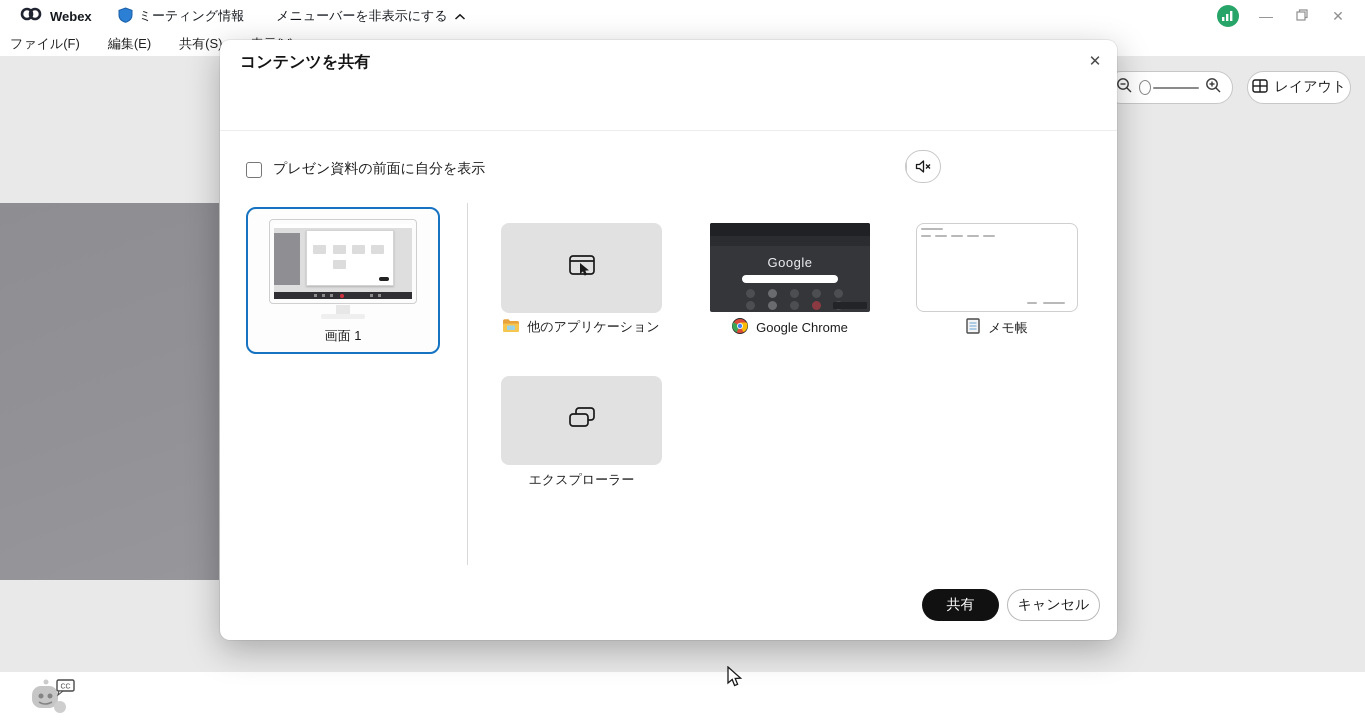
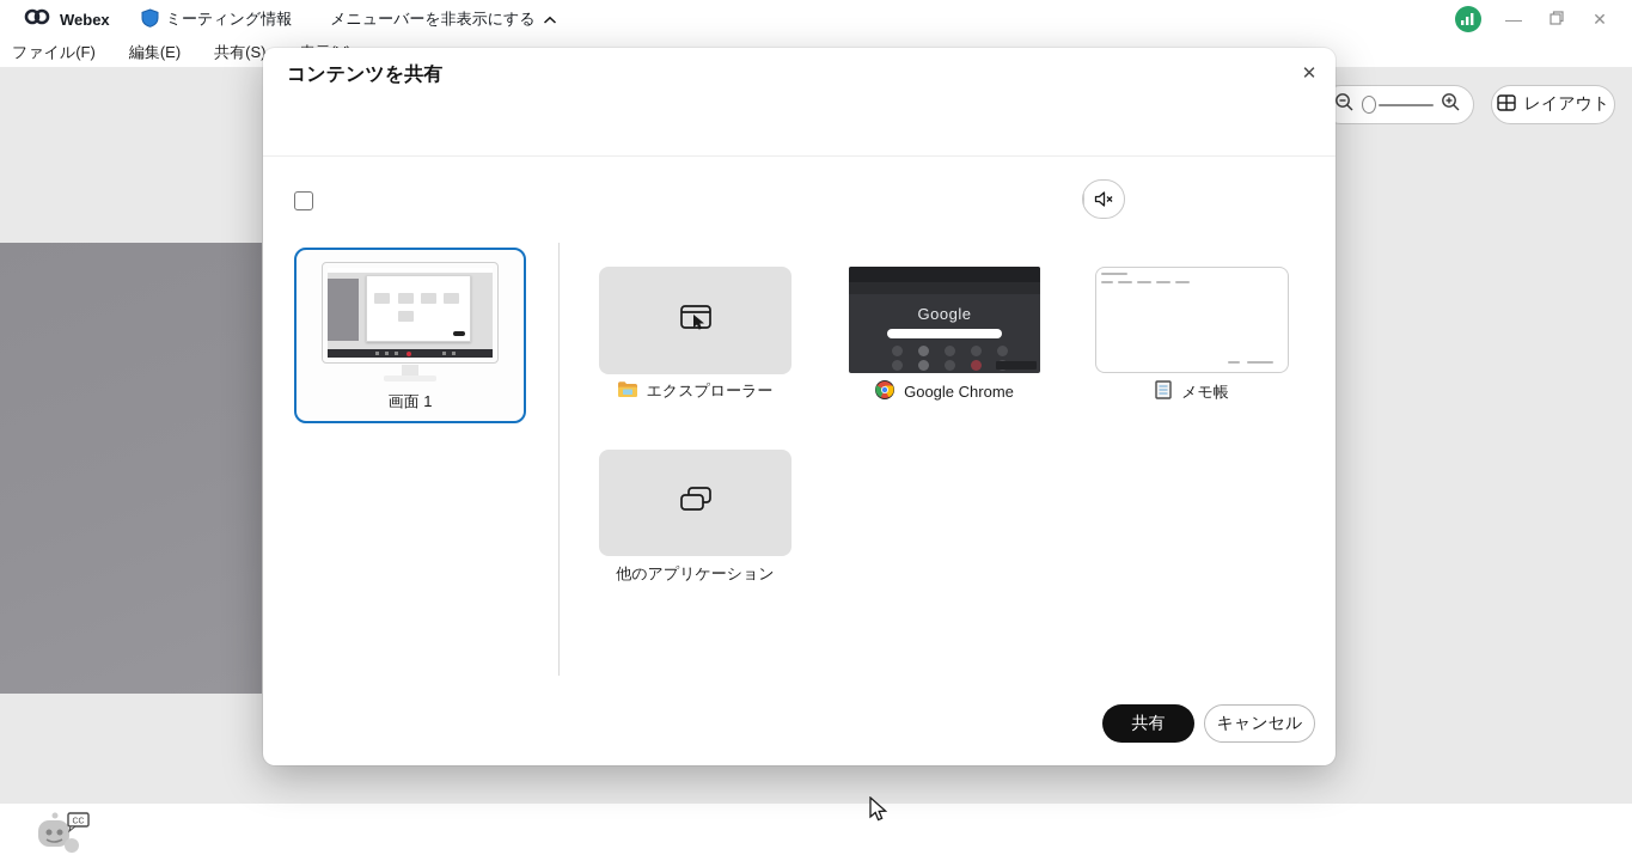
  Webex
  ミーティング情報
  メニューバーを非表示にする
  —
  ✕
  ファイル(F)
  編集(E)
  共有(S)
  レイアウト
  コンテンツを共有
  ✕
- プレゼン資料の前面に自分を表示
  画面 1
- 他のアプリケーション
+ エクスプローラー
  Google
  Google Chrome
  メモ帳
- エクスプローラー
+ 他のアプリケーション
  共有
  キャンセル
